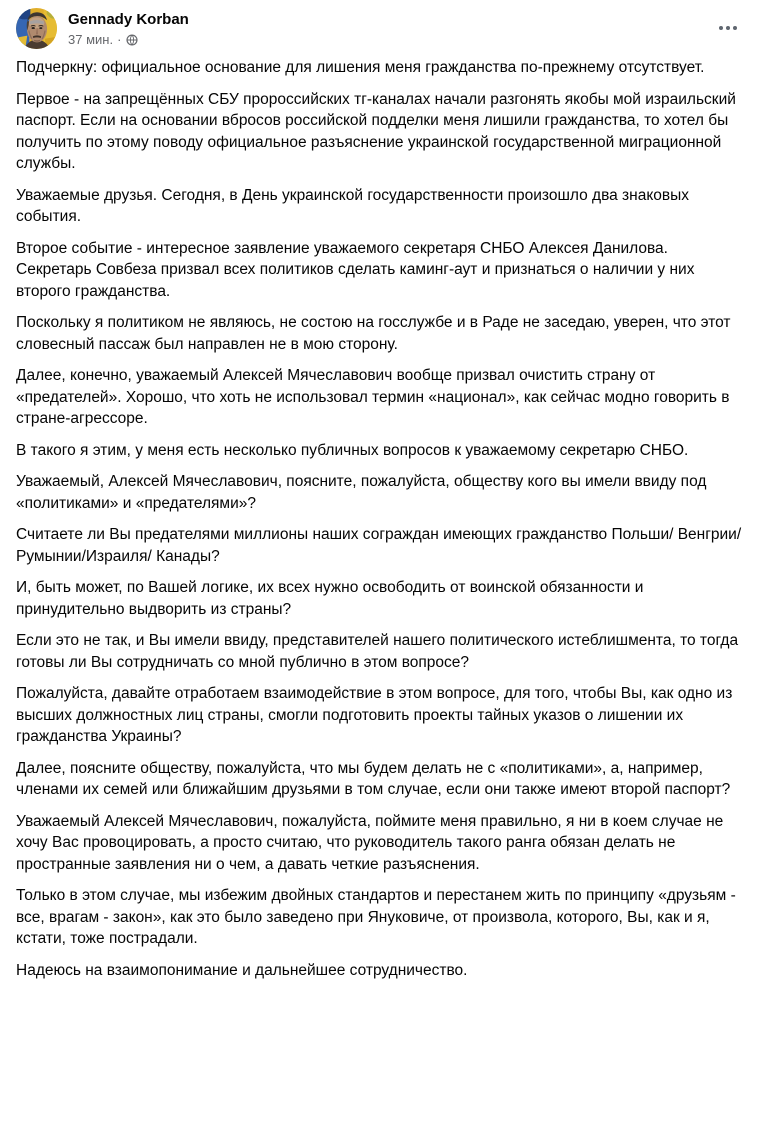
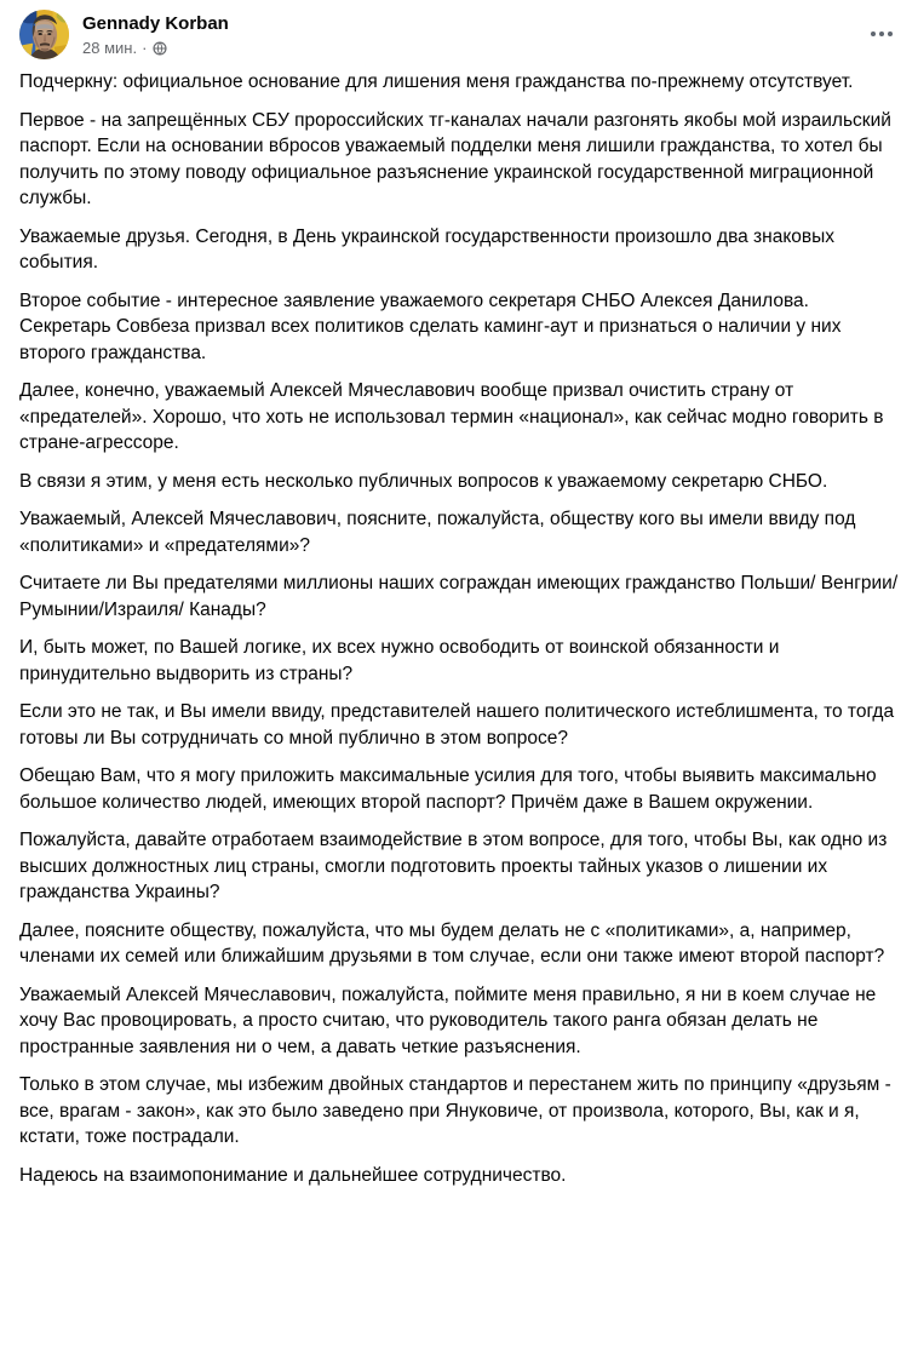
  Gennady Korban
- 37 мин.
+ 28 мин.
  ·
  Подчеркну: официальное основание для лишения меня гражданства по-прежнему отсутствует.
- Первое - на запрещённых СБУ пророссийских тг-каналах начали разгонять якобы мой израильский паспорт. Если на основании вбросов российской подделки меня лишили гражданства, то хотел бы получить по этому поводу официальное разъяснение украинской государственной миграционной службы.
+ Первое - на запрещённых СБУ пророссийских тг-каналах начали разгонять якобы мой израильский паспорт. Если на основании вбросов уважаемый подделки меня лишили гражданства, то хотел бы получить по этому поводу официальное разъяснение украинской государственной миграционной службы.
  Уважаемые друзья. Сегодня, в День украинской государственности произошло два знаковых события.
  Второе событие - интересное заявление уважаемого секретаря СНБО Алексея Данилова. Секретарь Совбеза призвал всех политиков сделать каминг-аут и признаться о наличии у них второго гражданства.
- Поскольку я политиком не являюсь, не состою на госслужбе и в Раде не заседаю, уверен, что этот словесный пассаж был направлен не в мою сторону.
  Далее, конечно, уважаемый Алексей Мячеславович вообще призвал очистить страну от «предателей». Хорошо, что хоть не использовал термин «национал», как сейчас модно говорить в стране-агрессоре.
- В такого я этим, у меня есть несколько публичных вопросов к уважаемому секретарю СНБО.
+ В связи я этим, у меня есть несколько публичных вопросов к уважаемому секретарю СНБО.
  Уважаемый, Алексей Мячеславович, поясните, пожалуйста, обществу кого вы имели ввиду под «политиками» и «предателями»?
  Считаете ли Вы предателями миллионы наших сограждан имеющих гражданство Польши/ Венгрии/Румынии/Израиля/ Канады?
  И, быть может, по Вашей логике, их всех нужно освободить от воинской обязанности и принудительно выдворить из страны?
  Если это не так, и Вы имели ввиду, представителей нашего политического истеблишмента, то тогда готовы ли Вы сотрудничать со мной публично в этом вопросе?
+ Обещаю Вам, что я могу приложить максимальные усилия для того, чтобы выявить максимально большое количество людей, имеющих второй паспорт? Причём даже в Вашем окружении.
  Пожалуйста, давайте отработаем взаимодействие в этом вопросе, для того, чтобы Вы, как одно из высших должностных лиц страны, смогли подготовить проекты тайных указов о лишении их гражданства Украины?
  Далее, поясните обществу, пожалуйста, что мы будем делать не с «политиками», а, например, членами их семей или ближайшим друзьями в том случае, если они также имеют второй паспорт?
  Уважаемый Алексей Мячеславович, пожалуйста, поймите меня правильно, я ни в коем случае не хочу Вас провоцировать, а просто считаю, что руководитель такого ранга обязан делать не пространные заявления ни о чем, а давать четкие разъяснения.
  Только в этом случае, мы избежим двойных стандартов и перестанем жить по принципу «друзьям - все, врагам - закон», как это было заведено при Януковиче, от произвола, которого, Вы, как и я, кстати, тоже пострадали.
  Надеюсь на взаимопонимание и дальнейшее сотрудничество.
